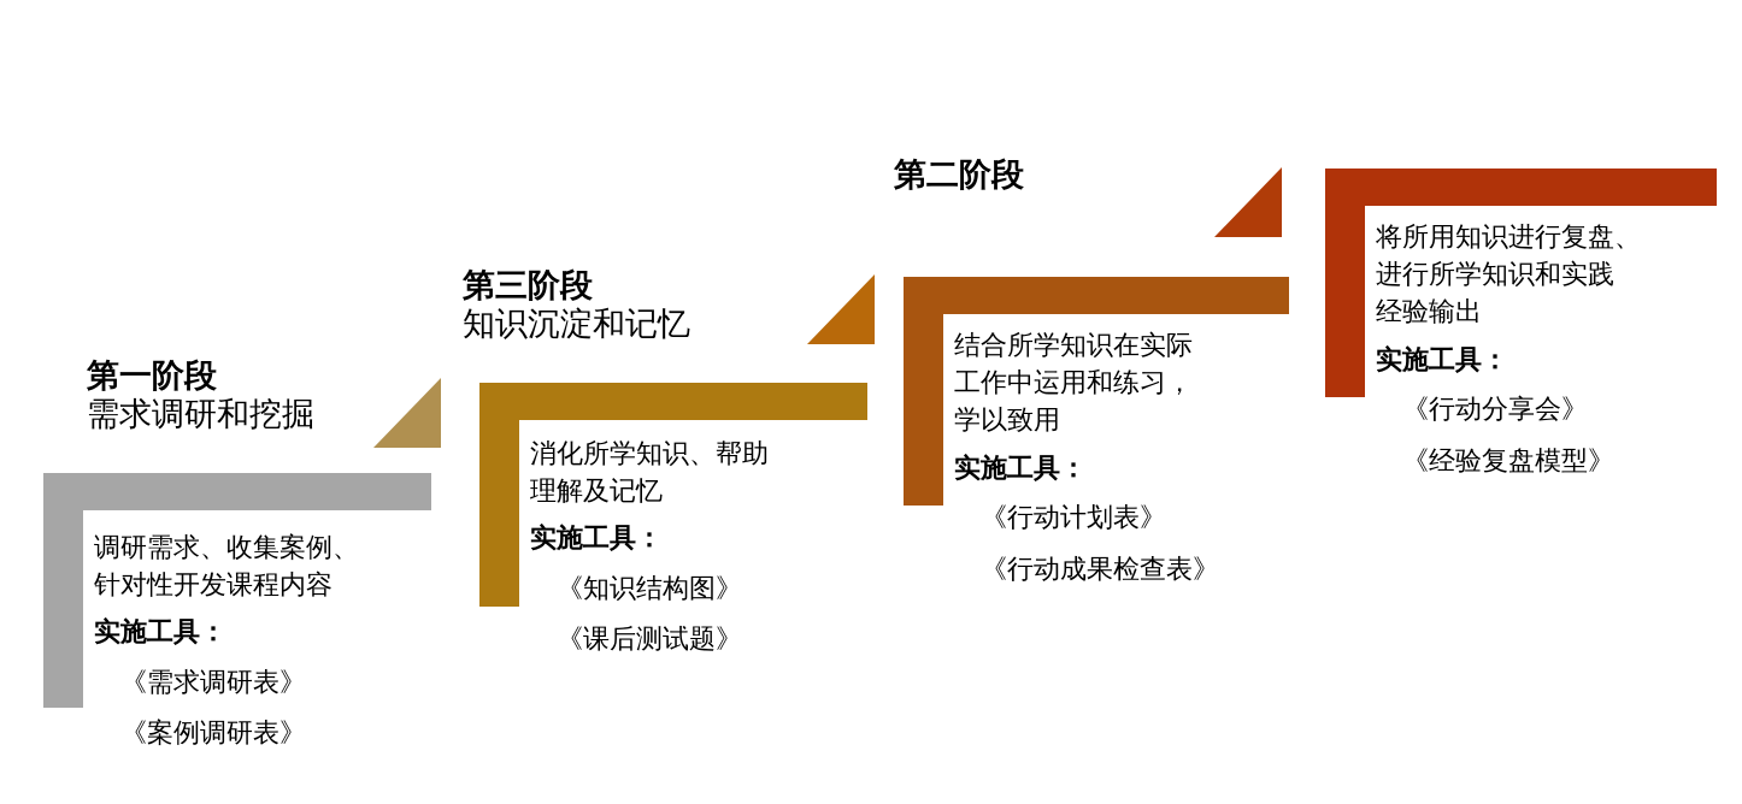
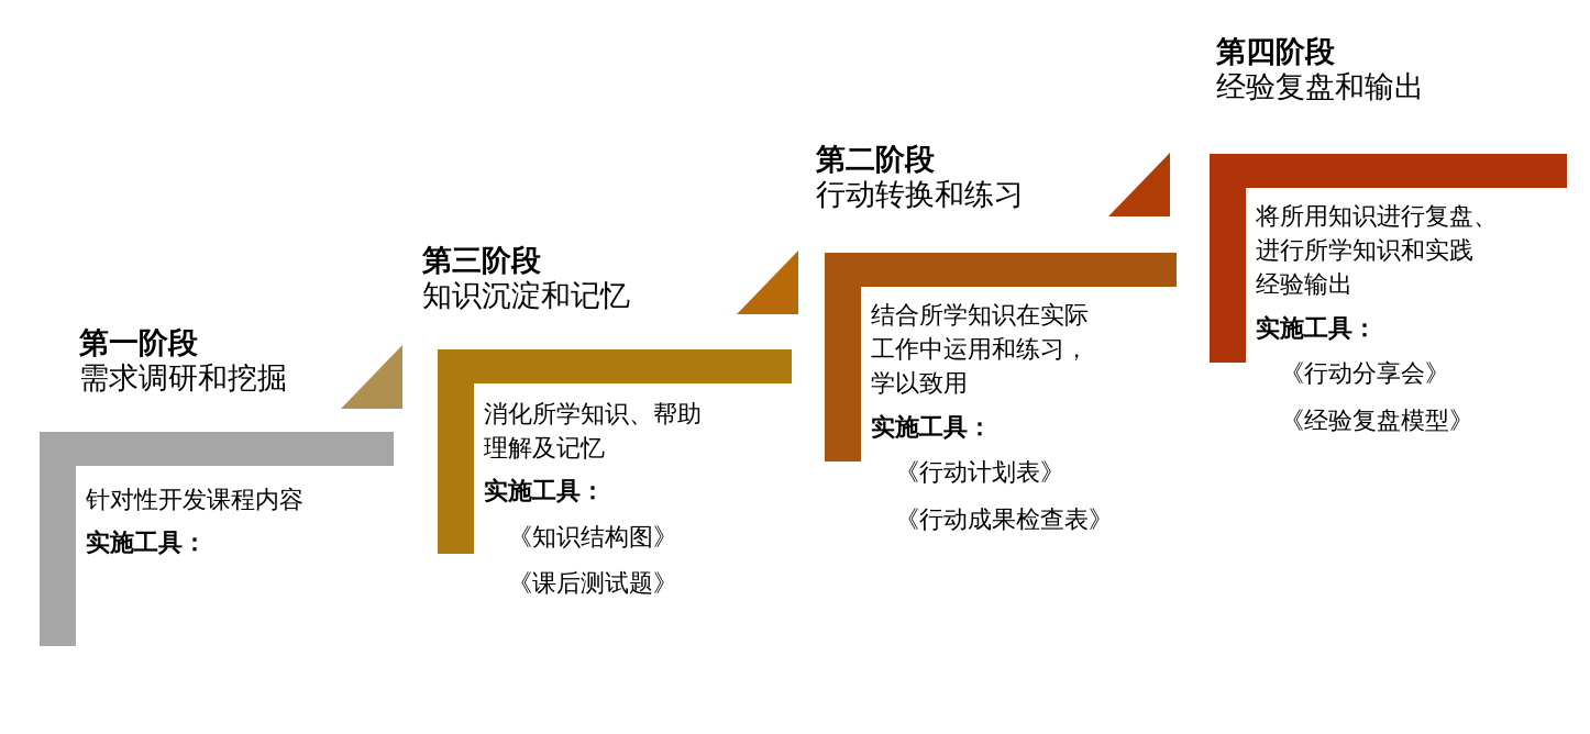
  第一阶段
  需求调研和挖掘
- 调研需求、收集案例、
  针对性开发课程内容
  实施工具：
- 《需求调研表》
- 《案例调研表》
  第三阶段
  知识沉淀和记忆
  消化所学知识、帮助
  理解及记忆
  实施工具：
  《知识结构图》
  《课后测试题》
  第二阶段
+ 行动转换和练习
  结合所学知识在实际
  工作中运用和练习，
  学以致用
  实施工具：
  《行动计划表》
  《行动成果检查表》
+ 第四阶段
+ 经验复盘和输出
  将所用知识进行复盘、
  进行所学知识和实践
  经验输出
  实施工具：
  《行动分享会》
  《经验复盘模型》
